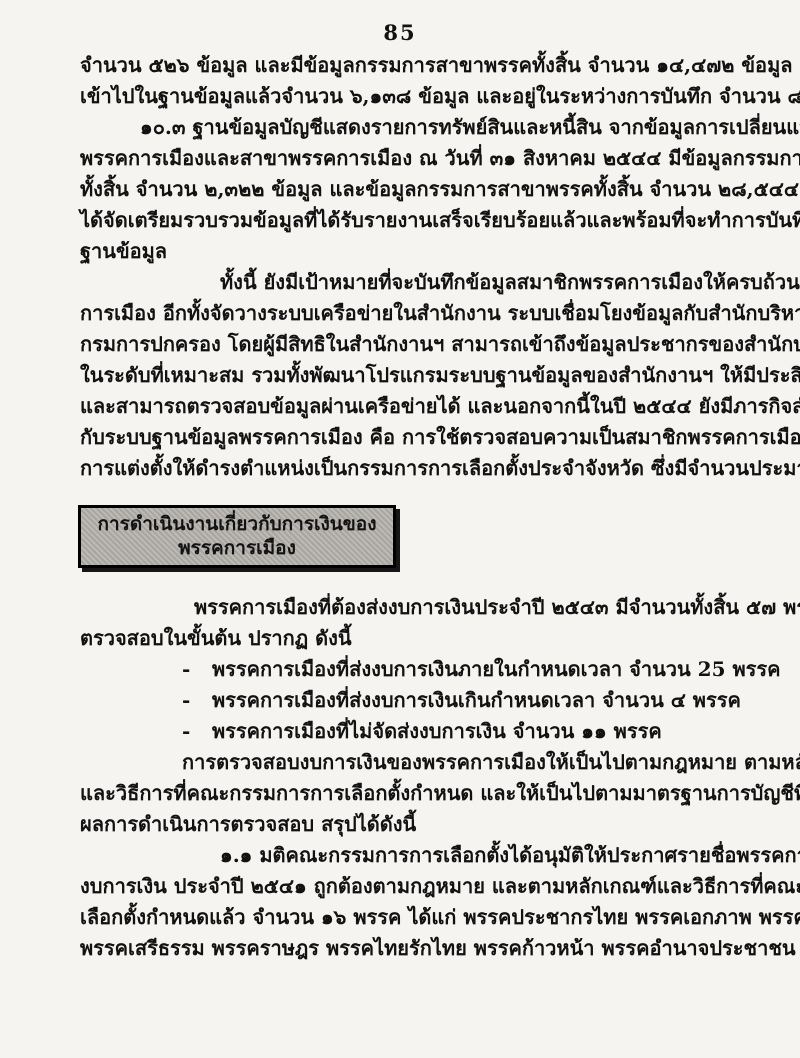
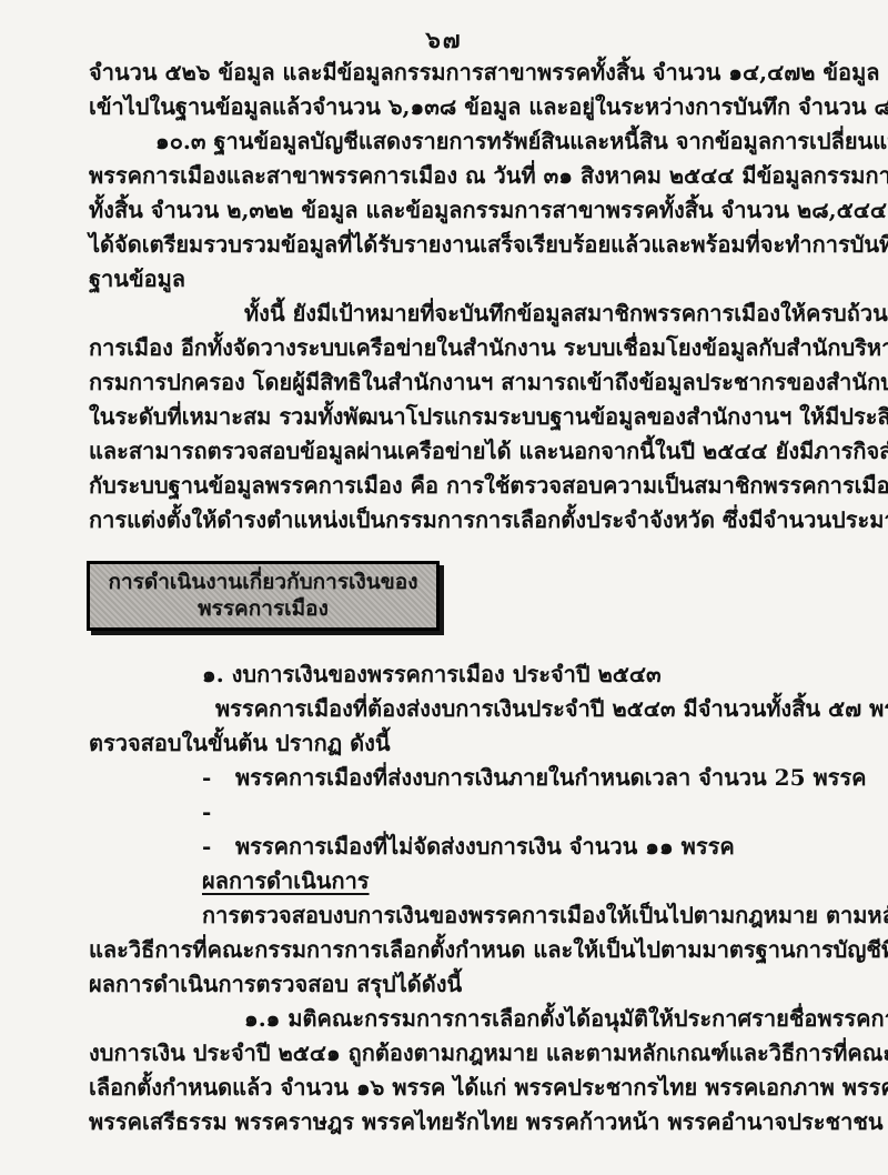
- 85
+ ๖๗
  จำนวน ๕๒๖ ข้อมูล และมีข้อมูลกรรมการสาขาพรรคทั้งสิ้น จำนวน ๑๔,๔๗๒ ข้อมูล
  เข้าไปในฐานข้อมูลแล้วจำนวน ๖,๑๓๘ ข้อมูล และอยู่ในระหว่างการบันทึก จำนวน ๘
  ๑๐.๓ ฐานข้อมูลบัญชีแสดงรายการทรัพย์สินและหนี้สิน จากข้อมูลการเปลี่ยนแ
  พรรคการเมืองและสาขาพรรคการเมือง ณ วันที่ ๓๑ สิงหาคม ๒๕๔๔ มีข้อมูลกรรมกา
  ทั้งสิ้น จำนวน ๒,๓๒๒ ข้อมูล และข้อมูลกรรมการสาขาพรรคทั้งสิ้น จำนวน ๒๘,๕๔๔
  ได้จัดเตรียมรวบรวมข้อมูลที่ได้รับรายงานเสร็จเรียบร้อยแล้วและพร้อมที่จะทำการบันทึ
  ฐานข้อมูล
  ทั้งนี้ ยังมีเป้าหมายที่จะบันทึกข้อมูลสมาชิกพรรคการเมืองให้ครบถ้วน
  การเมือง อีกทั้งจัดวางระบบเครือข่ายในสำนักงาน ระบบเชื่อมโยงข้อมูลกับสำนักบริห
  กรมการปกครอง โดยผู้มีสิทธิในสำนักงานฯ สามารถเข้าถึงข้อมูลประชากรของสำนัก
  ในระดับที่เหมาะสม รวมทั้งพัฒนาโปรแกรมระบบฐานข้อมูลของสำนักงานฯ ให้มีประสิ
  และสามารถตรวจสอบข้อมูลผ่านเครือข่ายได้ และนอกจากนี้ในปี ๒๕๔๔ ยังมีภารกิจ
  กับระบบฐานข้อมูลพรรคการเมือง คือ การใช้ตรวจสอบความเป็นสมาชิกพรรคการเมือ
  การแต่งตั้งให้ดำรงตำแหน่งเป็นกรรมการการเลือกตั้งประจำจังหวัด ซึ่งมีจำนวนประม
  การดำเนินงานเกี่ยวกับการเงินของพรรคการเมือง
+ ๑. งบการเงินของพรรคการเมือง ประจำปี ๒๕๔๓
  พรรคการเมืองที่ต้องส่งงบการเงินประจำปี ๒๕๔๓ มีจำนวนทั้งสิ้น ๕๗ พ
  ตรวจสอบในขั้นต้น ปรากฏ ดังนี้
  -
  พรรคการเมืองที่ส่งงบการเงินภายในกำหนดเวลา จำนวน 25 พรรค
  -
- พรรคการเมืองที่ส่งงบการเงินเกินกำหนดเวลา จำนวน ๔ พรรค
  -
  พรรคการเมืองที่ไม่จัดส่งงบการเงิน จำนวน ๑๑ พรรค
+ ผลการดำเนินการ
  การตรวจสอบงบการเงินของพรรคการเมืองให้เป็นไปตามกฎหมาย ตามห
  และวิธีการที่คณะกรรมการการเลือกตั้งกำหนด และให้เป็นไปตามมาตรฐานการบัญชี
  ผลการดำเนินการตรวจสอบ สรุปได้ดังนี้
  ๑.๑ มติคณะกรรมการการเลือกตั้งได้อนุมัติให้ประกาศรายชื่อพรรคก
  งบการเงิน ประจำปี ๒๕๔๑ ถูกต้องตามกฎหมาย และตามหลักเกณฑ์และวิธีการที่คณ
  เลือกตั้งกำหนดแล้ว จำนวน ๑๖ พรรค ได้แก่ พรรคประชากรไทย พรรคเอกภาพ พรร
  พรรคเสรีธรรม พรรคราษฎร พรรคไทยรักไทย พรรคก้าวหน้า พรรคอำนาจประชาชน
